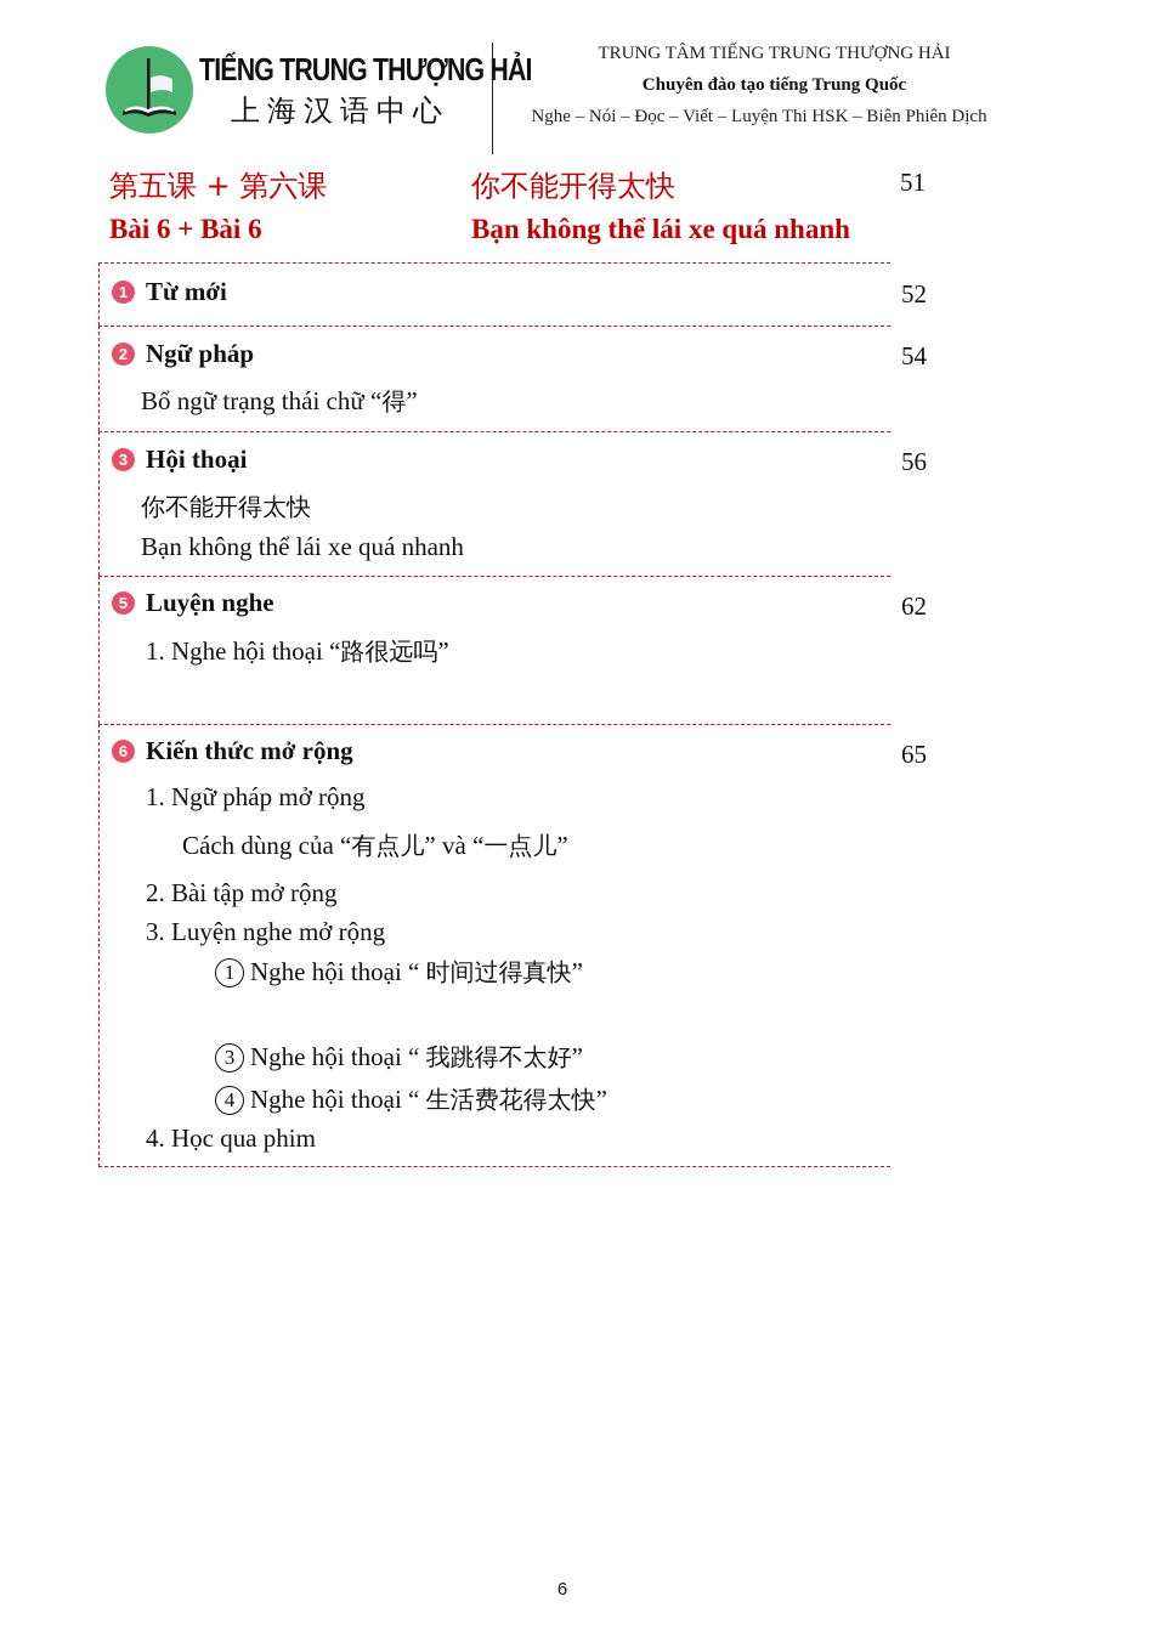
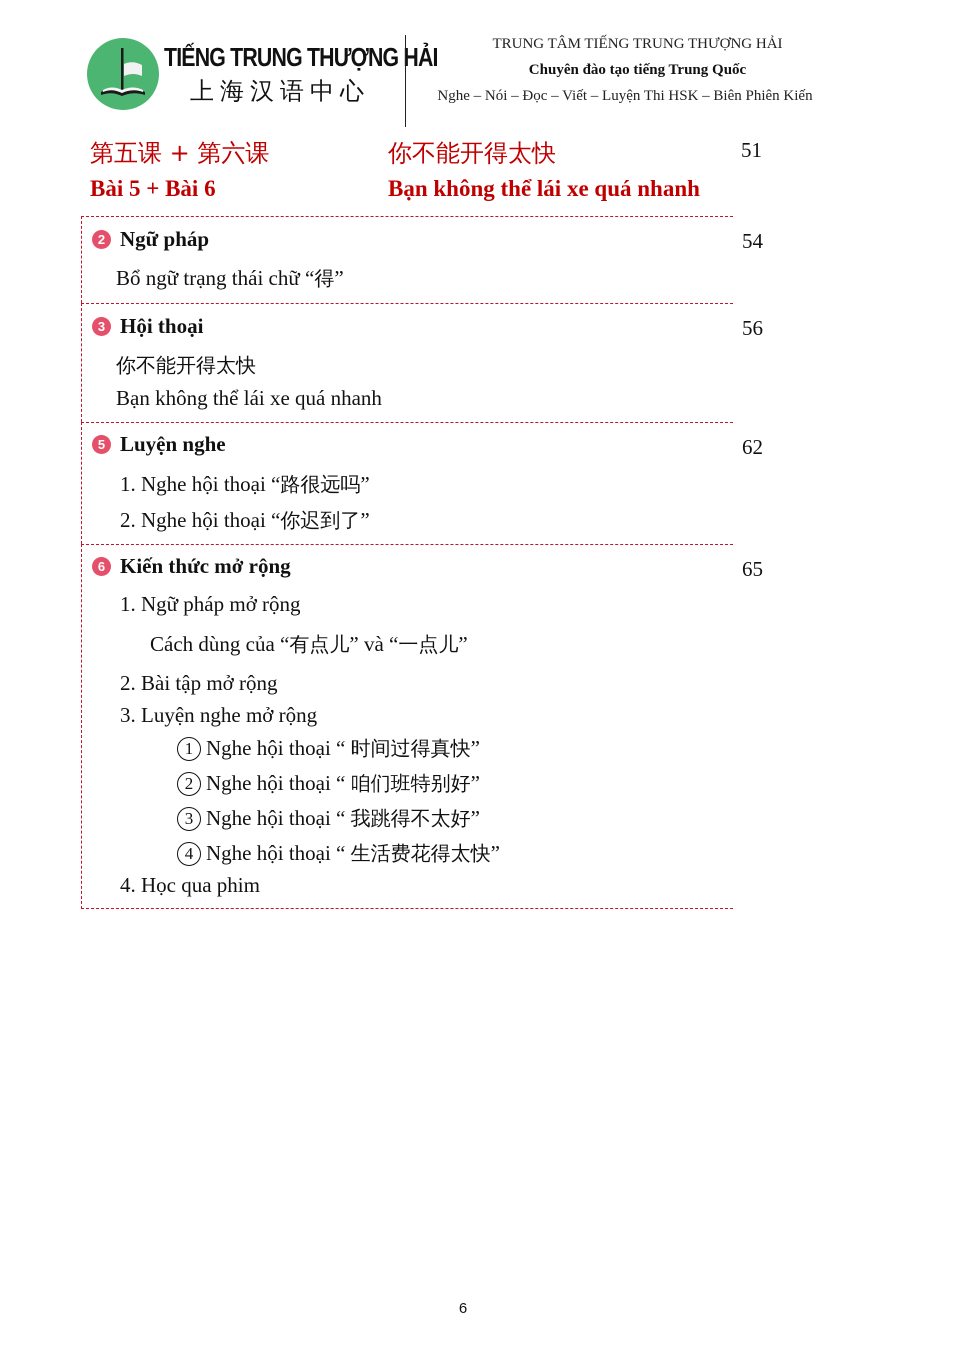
  TIẾNG TRUNG THƯỢNG HẢI
  上海汉语中心
  TRUNG TÂM TIẾNG TRUNG THƯỢNG HẢI
  Chuyên đào tạo tiếng Trung Quốc
- Nghe – Nói – Đọc – Viết – Luyện Thi HSK – Biên Phiên Dịch
+ Nghe – Nói – Đọc – Viết – Luyện Thi HSK – Biên Phiên Kiến
  第五课 + 第六课
  你不能开得太快
  51
- Bài 6 + Bài 6
+ Bài 5 + Bài 6
  Bạn không thể lái xe quá nhanh
- 1
- Từ mới
- 52
  2
  Ngữ pháp
  54
  Bổ ngữ trạng thái chữ “得”
  3
  Hội thoại
  56
  你不能开得太快
  Bạn không thể lái xe quá nhanh
  5
  Luyện nghe
  62
  1. Nghe hội thoại “路很远吗”
+ 2. Nghe hội thoại “你迟到了”
  6
  Kiến thức mở rộng
  65
  1. Ngữ pháp mở rộng
  Cách dùng của “有点儿” và “一点儿”
  2. Bài tập mở rộng
  3. Luyện nghe mở rộng
  1 Nghe hội thoại “ 时间过得真快”
+ 2 Nghe hội thoại “ 咱们班特别好”
  3 Nghe hội thoại “ 我跳得不太好”
  4 Nghe hội thoại “ 生活费花得太快”
  4. Học qua phim
  6
